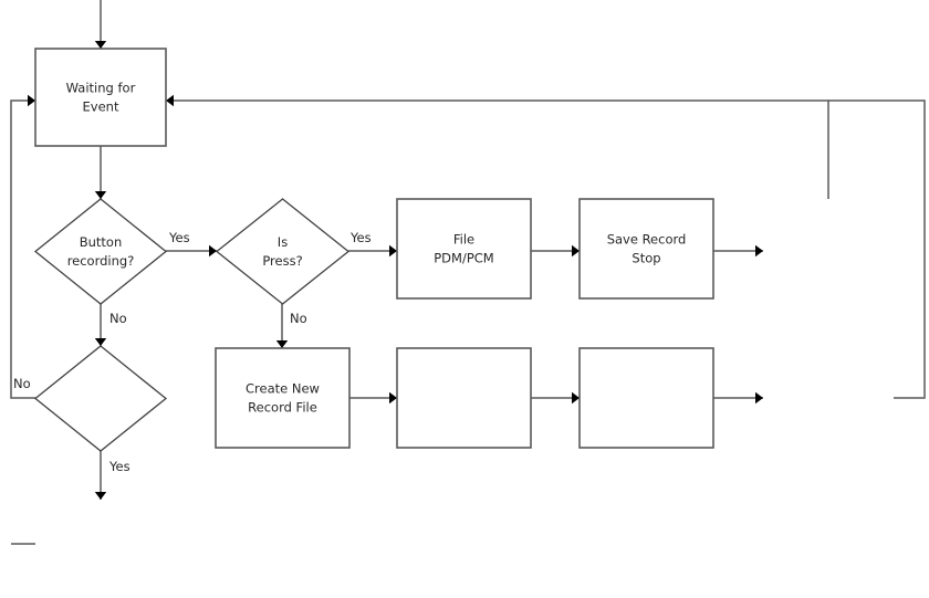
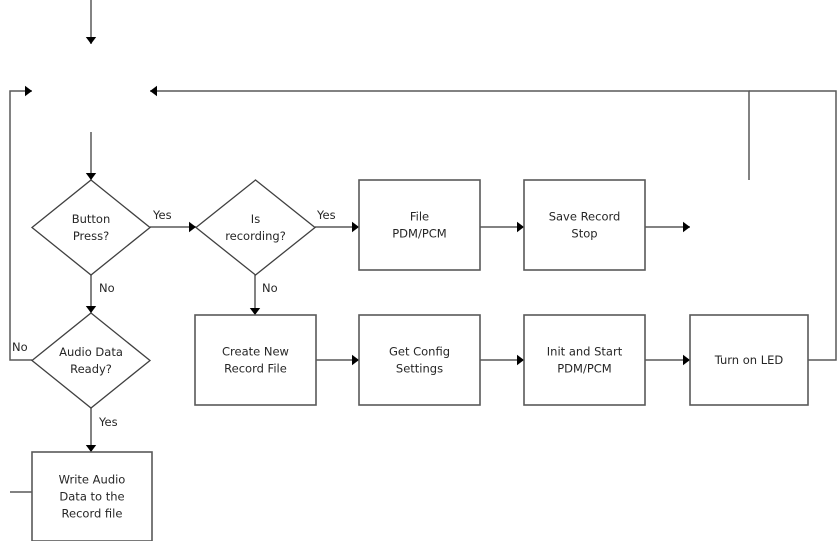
  Yes
  No
  No
  Yes
  Yes
  No
- Waiting for Event
- Button recording?
+ Button Press?
+ Audio Data Ready?
+ Write Audio Data to the Record file
- Is Press?
+ Is recording?
  Create New Record File
  File PDM/PCM
+ Get Config Settings
  Save Record Stop
+ Init and Start PDM/PCM
+ Turn on LED
